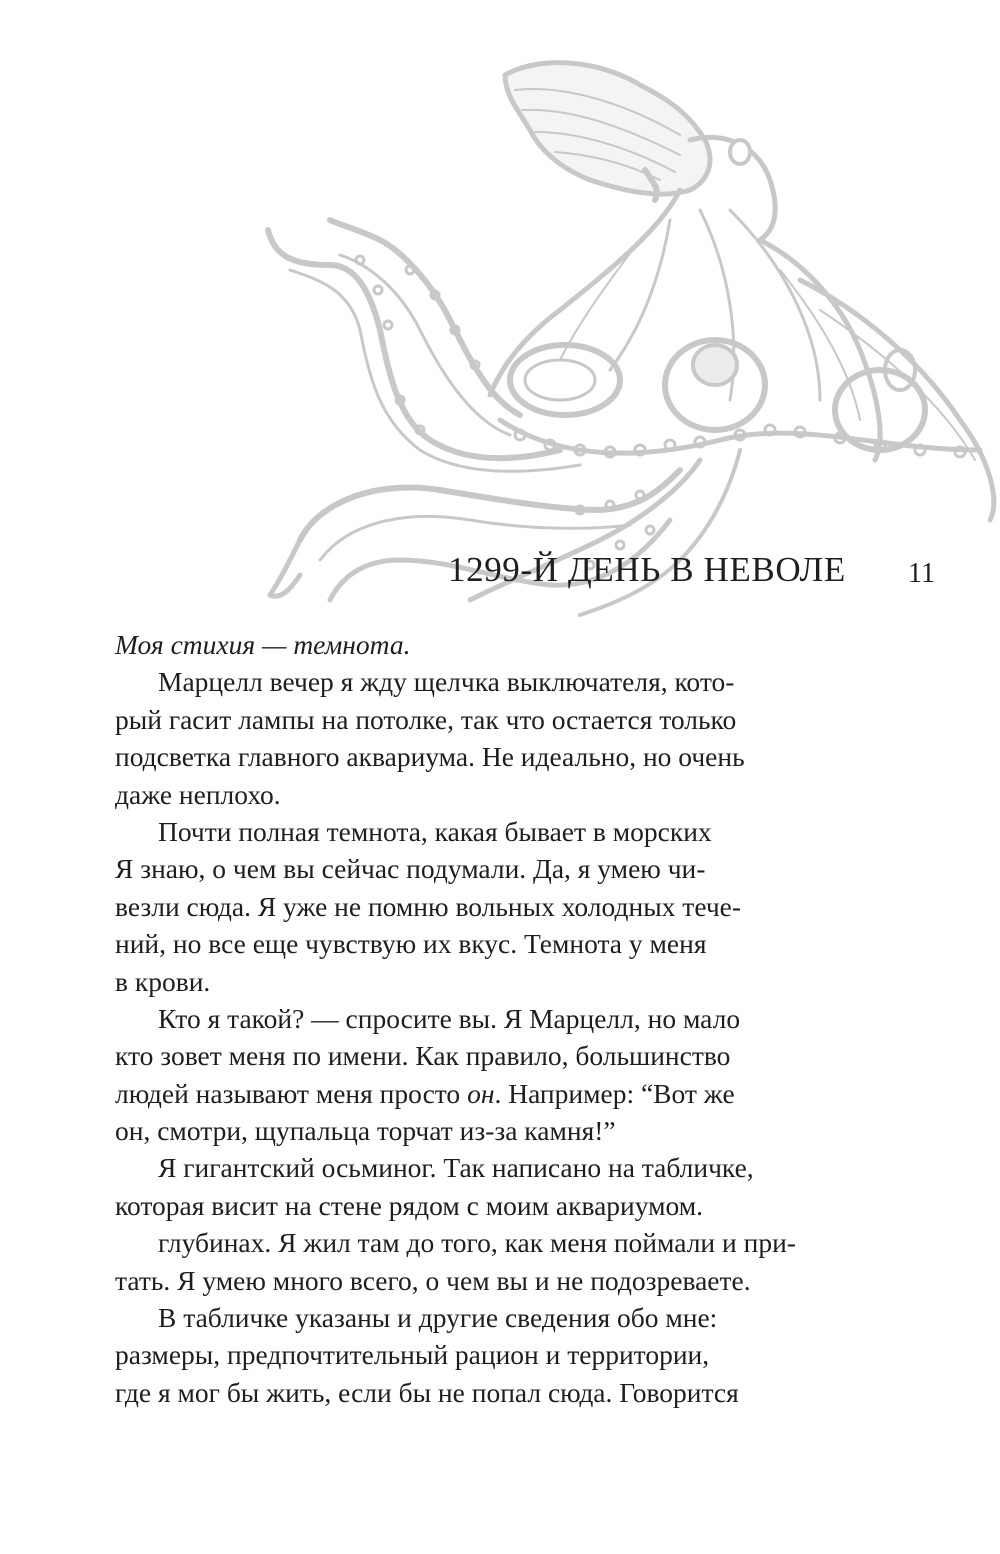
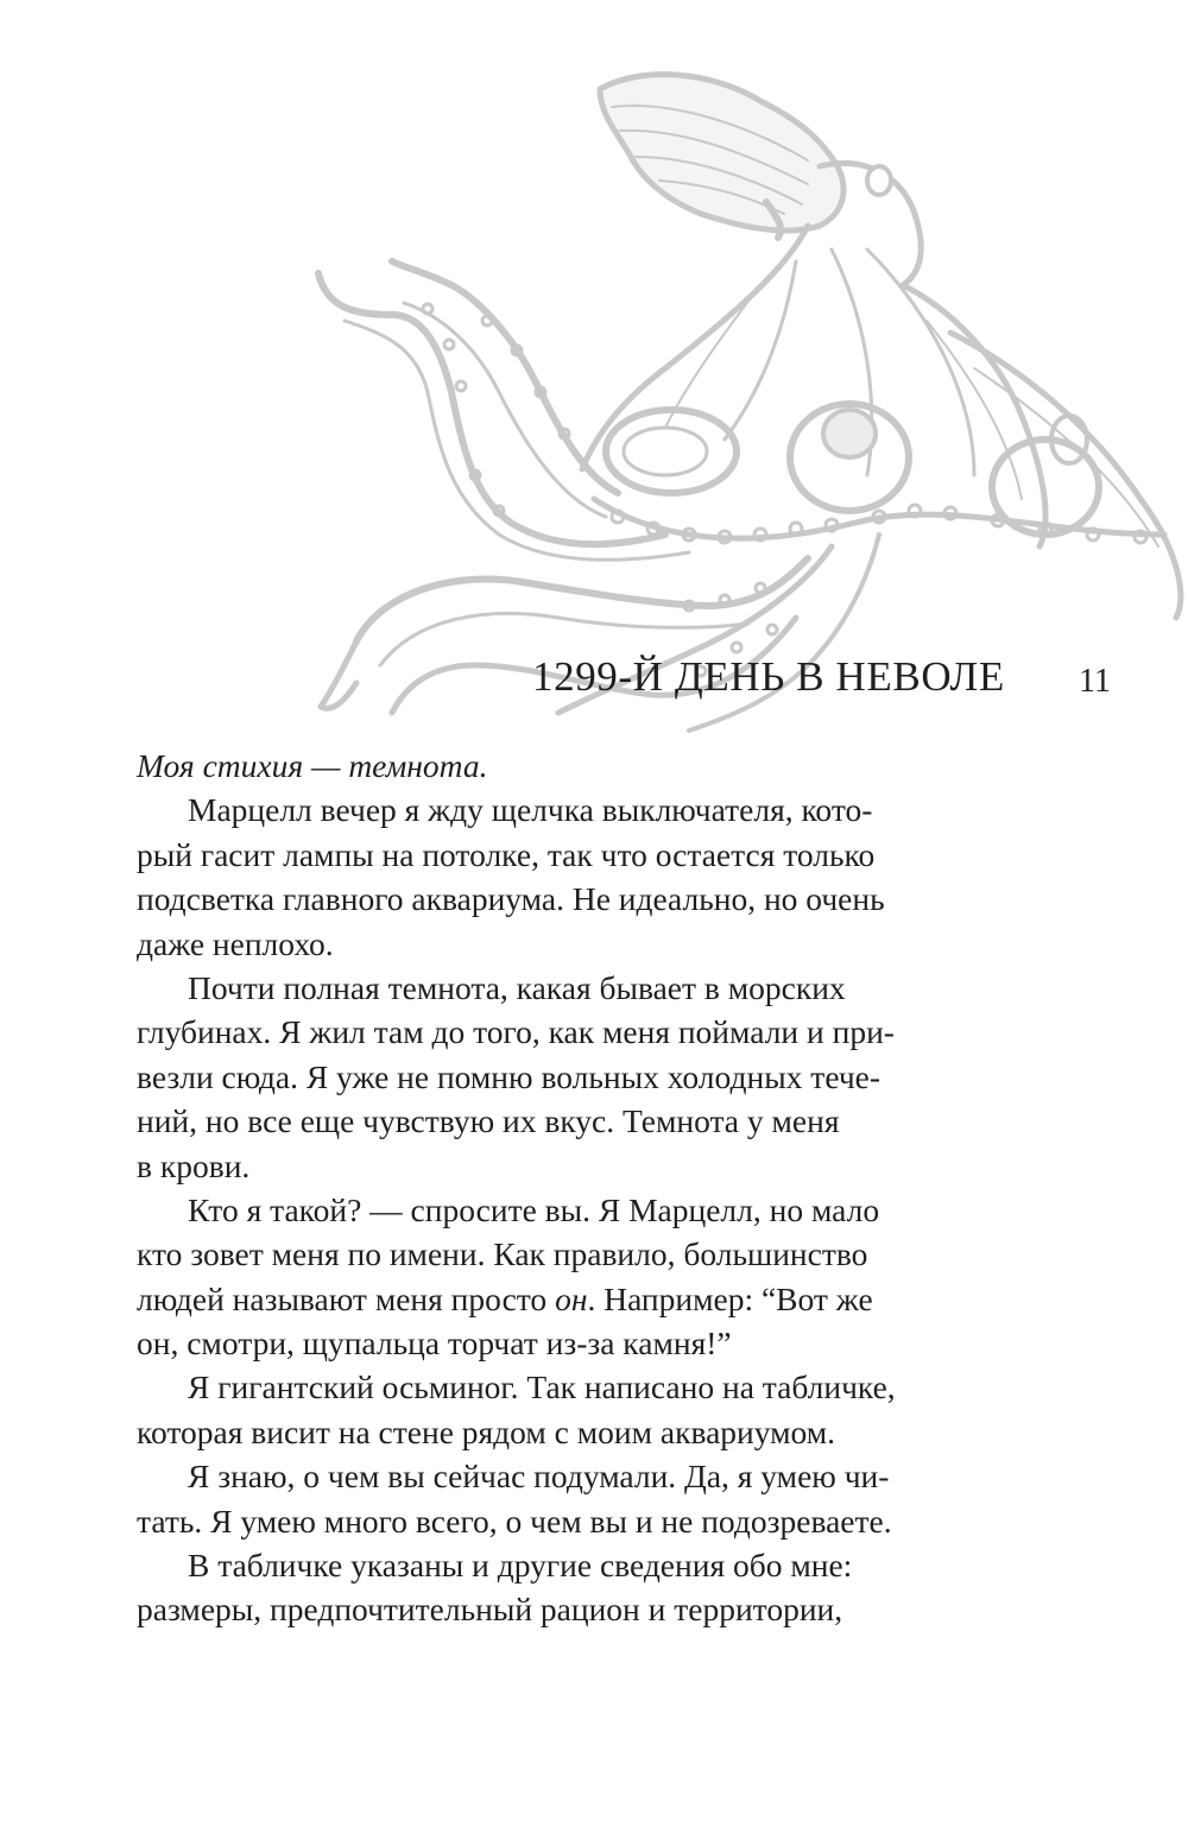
  1299-Й ДЕНЬ В НЕВОЛЕ
  11
  Моя стихия — темнота.
  Марцелл вечер я жду щелчка выключателя, кото-
  рый гасит лампы на потолке, так что остается только
  подсветка главного аквариума. Не идеально, но очень
  даже неплохо.
  Почти полная темнота, какая бывает в морских
- Я знаю, о чем вы сейчас подумали. Да, я умею чи-
+ глубинах. Я жил там до того, как меня поймали и при-
  везли сюда. Я уже не помню вольных холодных тече-
  ний, но все еще чувствую их вкус. Темнота у меня
  в крови.
  Кто я такой? — спросите вы. Я Марцелл, но мало
  кто зовет меня по имени. Как правило, большинство
  людей называют меня просто он. Например: “Вот же
  он, смотри, щупальца торчат из-за камня!”
  Я гигантский осьминог. Так написано на табличке,
  которая висит на стене рядом с моим аквариумом.
- глубинах. Я жил там до того, как меня поймали и при-
+ Я знаю, о чем вы сейчас подумали. Да, я умею чи-
  тать. Я умею много всего, о чем вы и не подозреваете.
  В табличке указаны и другие сведения обо мне:
  размеры, предпочтительный рацион и территории,
- где я мог бы жить, если бы не попал сюда. Говорится
